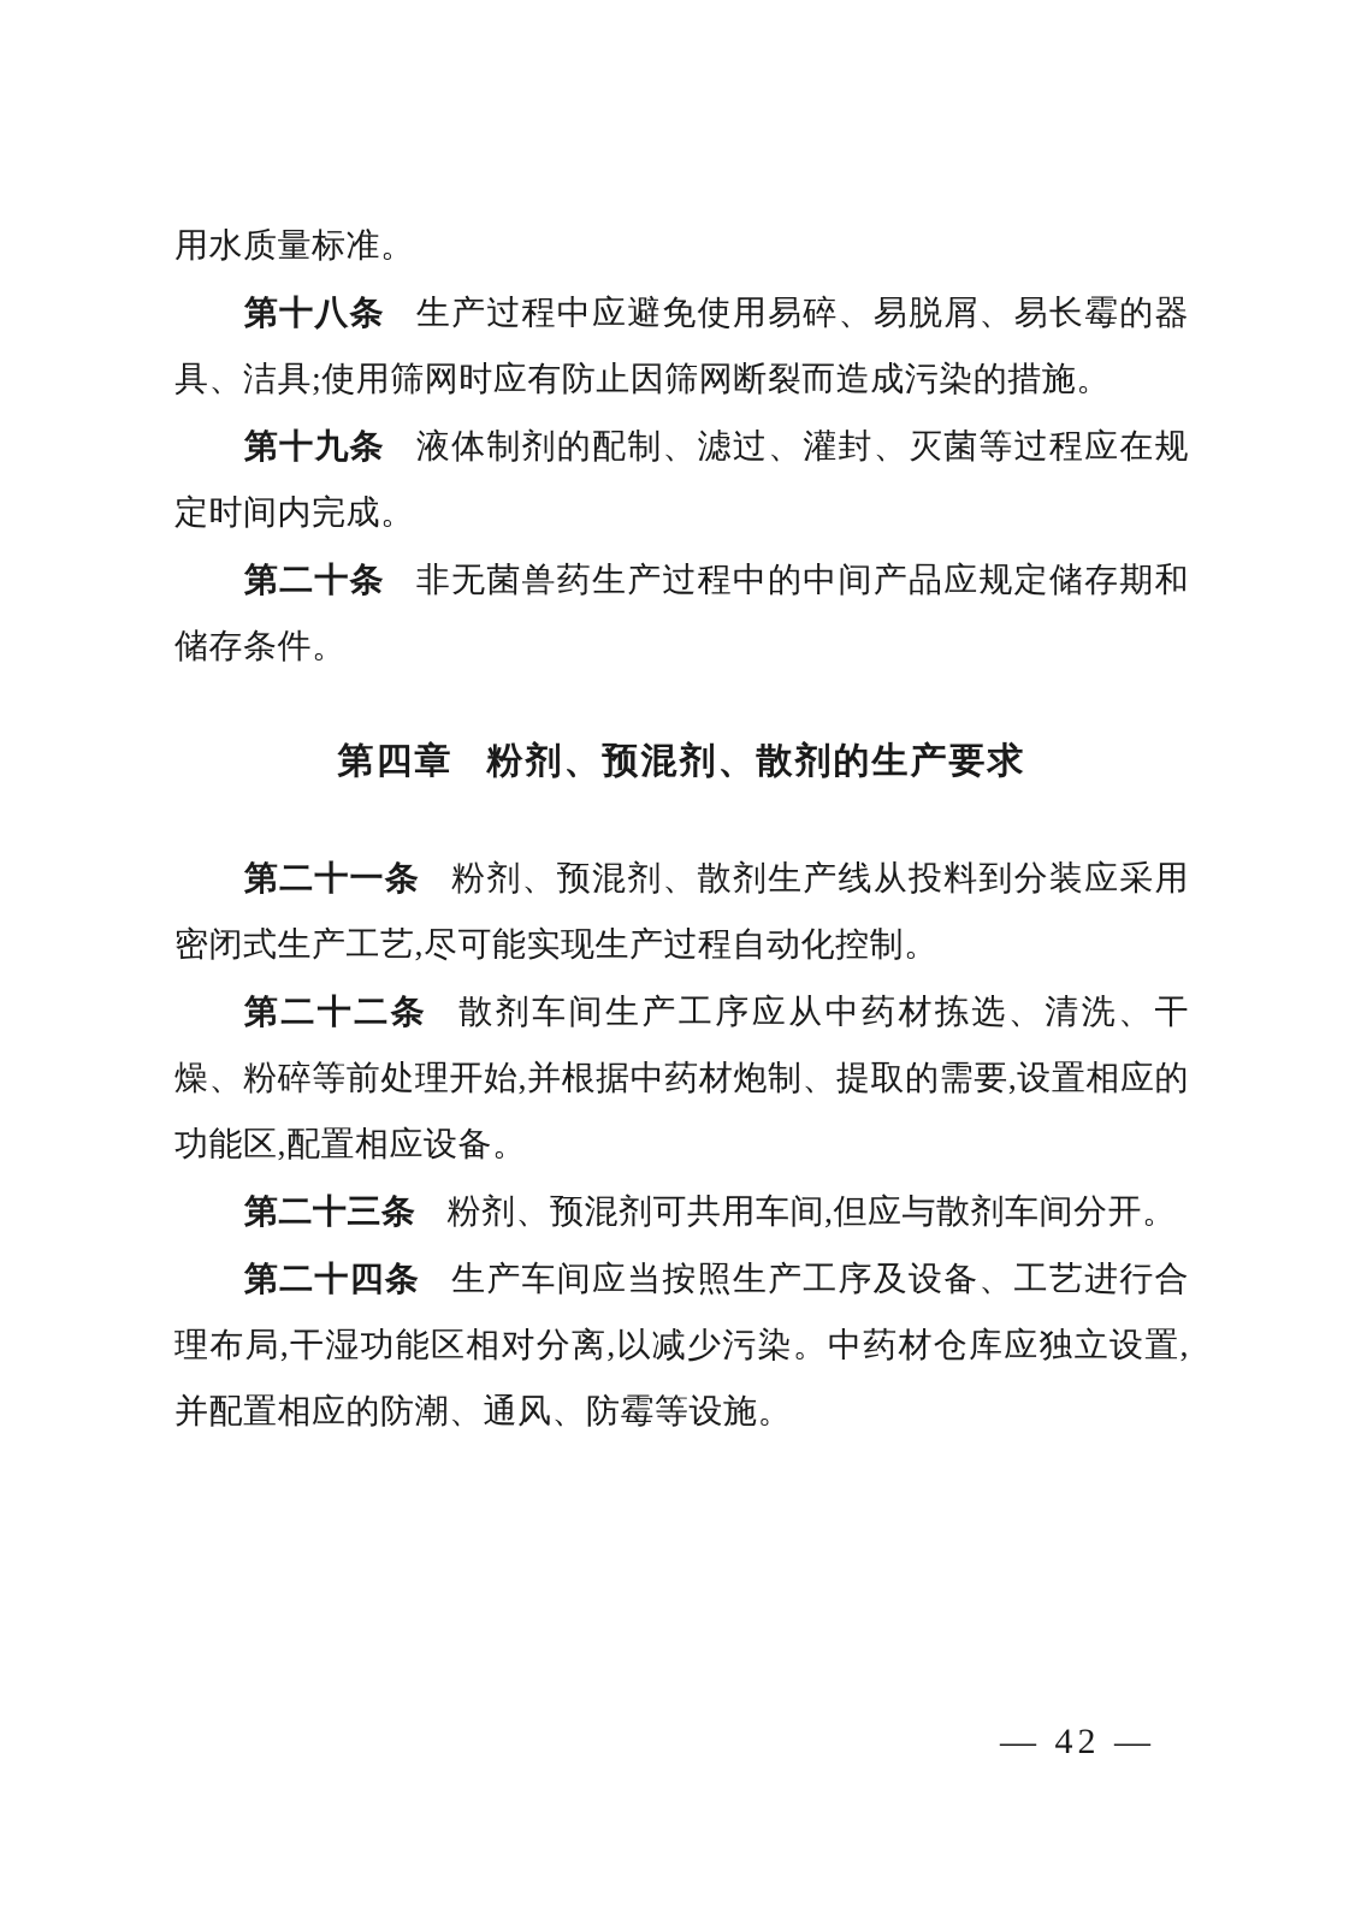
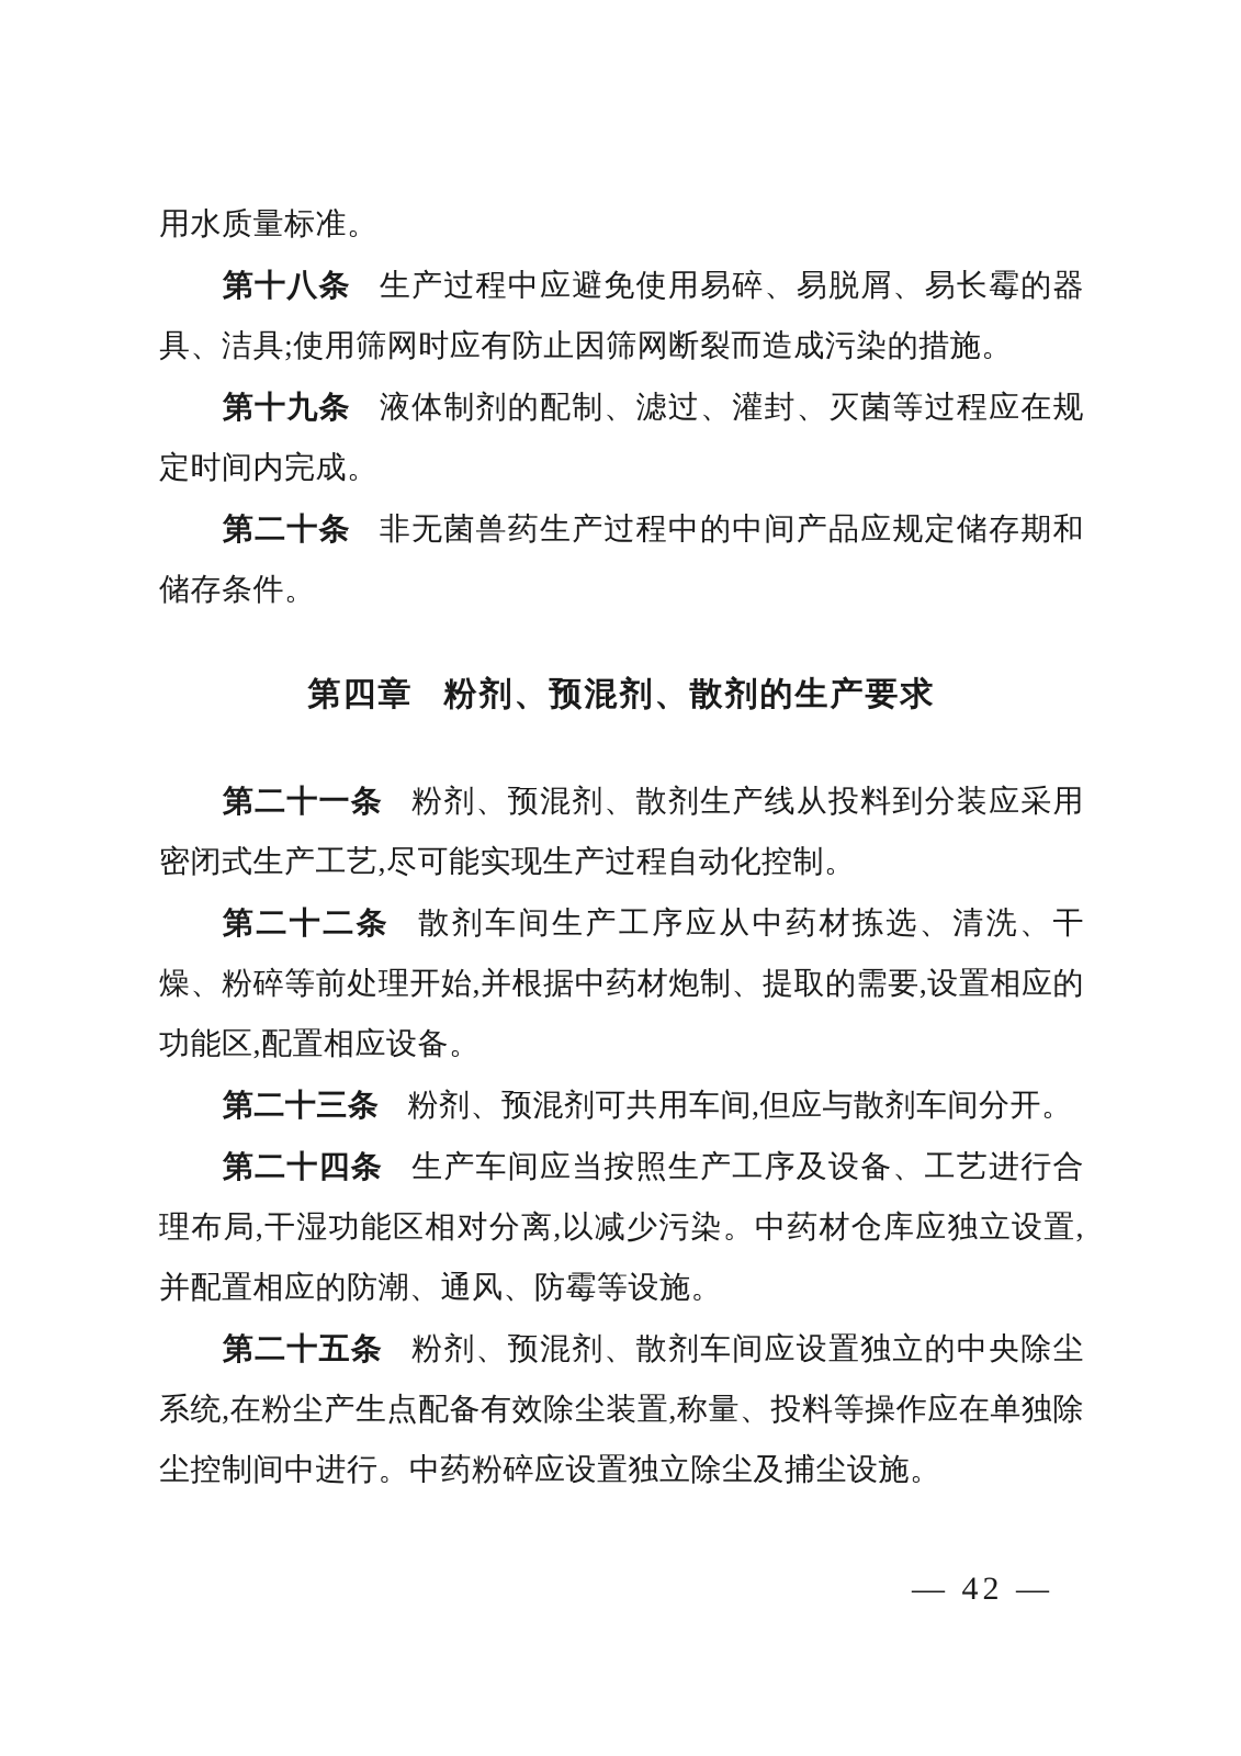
  用水质量标准。
  第十八条 生产过程中应避免使用易碎、易脱屑、易长霉的器具、洁具;使用筛网时应有防止因筛网断裂而造成污染的措施。
  第十九条 液体制剂的配制、滤过、灌封、灭菌等过程应在规定时间内完成。
  第二十条 非无菌兽药生产过程中的中间产品应规定储存期和储存条件。
  第四章 粉剂、预混剂、散剂的生产要求
  第二十一条 粉剂、预混剂、散剂生产线从投料到分装应采用密闭式生产工艺,尽可能实现生产过程自动化控制。
  第二十二条 散剂车间生产工序应从中药材拣选、清洗、干燥、粉碎等前处理开始,并根据中药材炮制、提取的需要,设置相应的功能区,配置相应设备。
  第二十三条 粉剂、预混剂可共用车间,但应与散剂车间分开。
  第二十四条 生产车间应当按照生产工序及设备、工艺进行合理布局,干湿功能区相对分离,以减少污染。中药材仓库应独立设置,并配置相应的防潮、通风、防霉等设施。
+ 第二十五条 粉剂、预混剂、散剂车间应设置独立的中央除尘系统,在粉尘产生点配备有效除尘装置,称量、投料等操作应在单独除尘控制间中进行。中药粉碎应设置独立除尘及捕尘设施。
  — 42 —
